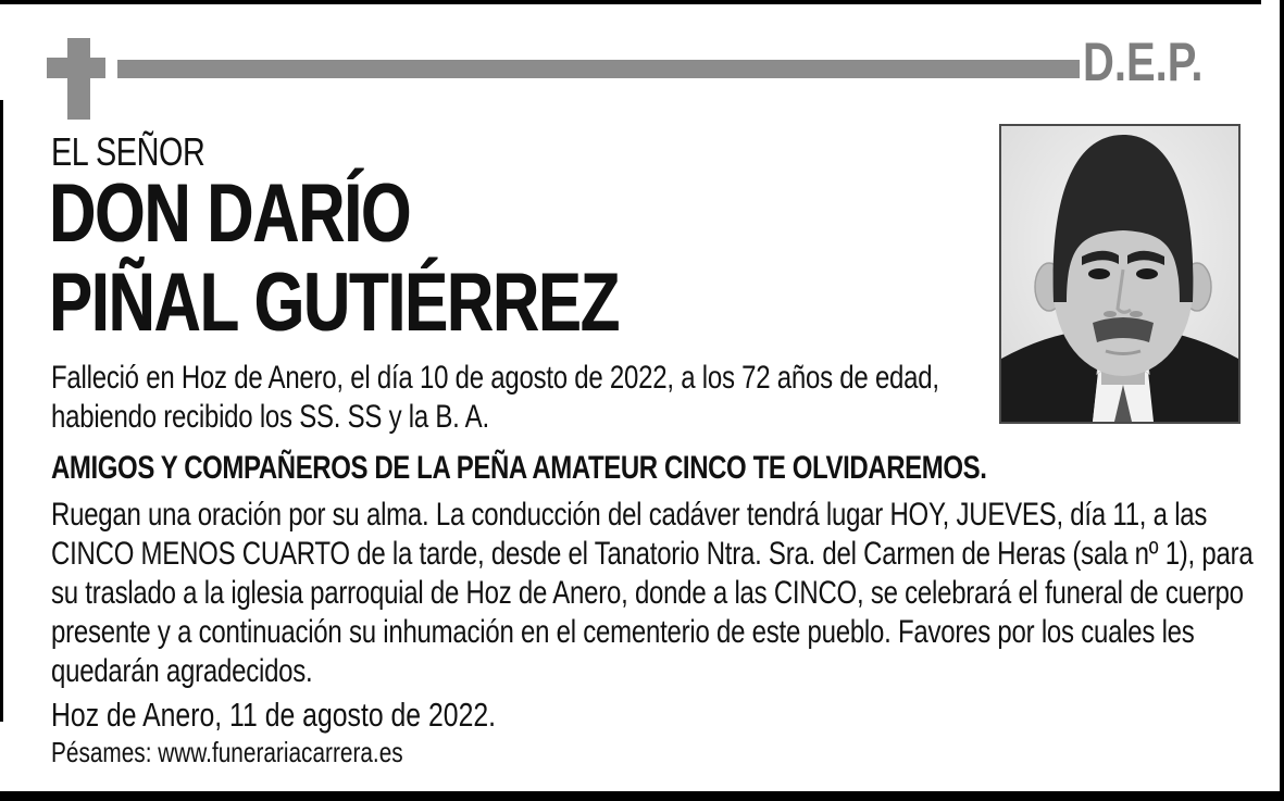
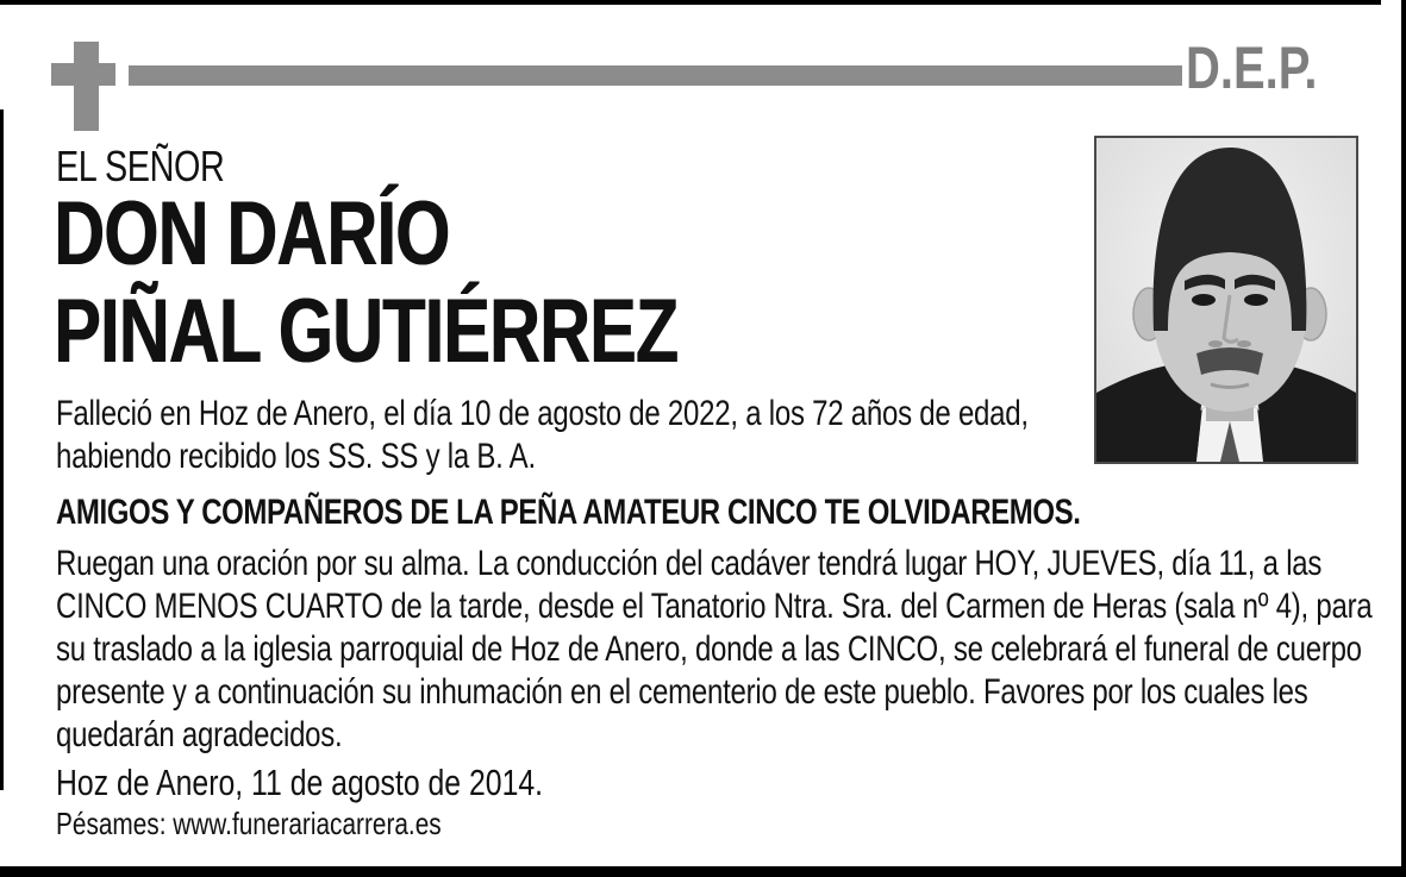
  D.E.P.
  EL SEÑOR
  DON DARÍO
  PIÑAL GUTIÉRREZ
  Falleció en Hoz de Anero, el día 10 de agosto de 2022, a los 72 años de edad, habiendo recibido los SS. SS y la B. A.
  AMIGOS Y COMPAÑEROS DE LA PEÑA AMATEUR CINCO TE OLVIDAREMOS.
- Ruegan una oración por su alma. La conducción del cadáver tendrá lugar HOY, JUEVES, día 11, a las CINCO MENOS CUARTO de la tarde, desde el Tanatorio Ntra. Sra. del Carmen de Heras (sala nº 1), para su traslado a la iglesia parroquial de Hoz de Anero, donde a las CINCO, se celebrará el funeral de cuerpo presente y a continuación su inhumación en el cementerio de este pueblo. Favores por los cuales les quedarán agradecidos.
+ Ruegan una oración por su alma. La conducción del cadáver tendrá lugar HOY, JUEVES, día 11, a las CINCO MENOS CUARTO de la tarde, desde el Tanatorio Ntra. Sra. del Carmen de Heras (sala nº 4), para su traslado a la iglesia parroquial de Hoz de Anero, donde a las CINCO, se celebrará el funeral de cuerpo presente y a continuación su inhumación en el cementerio de este pueblo. Favores por los cuales les quedarán agradecidos.
- Hoz de Anero, 11 de agosto de 2022.
+ Hoz de Anero, 11 de agosto de 2014.
  Pésames: www.funerariacarrera.es
